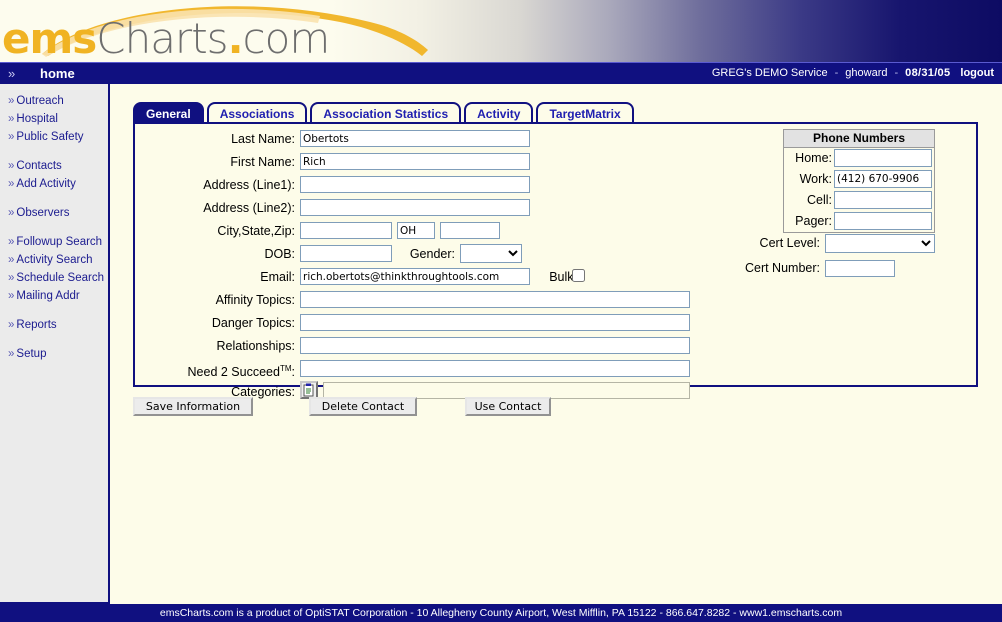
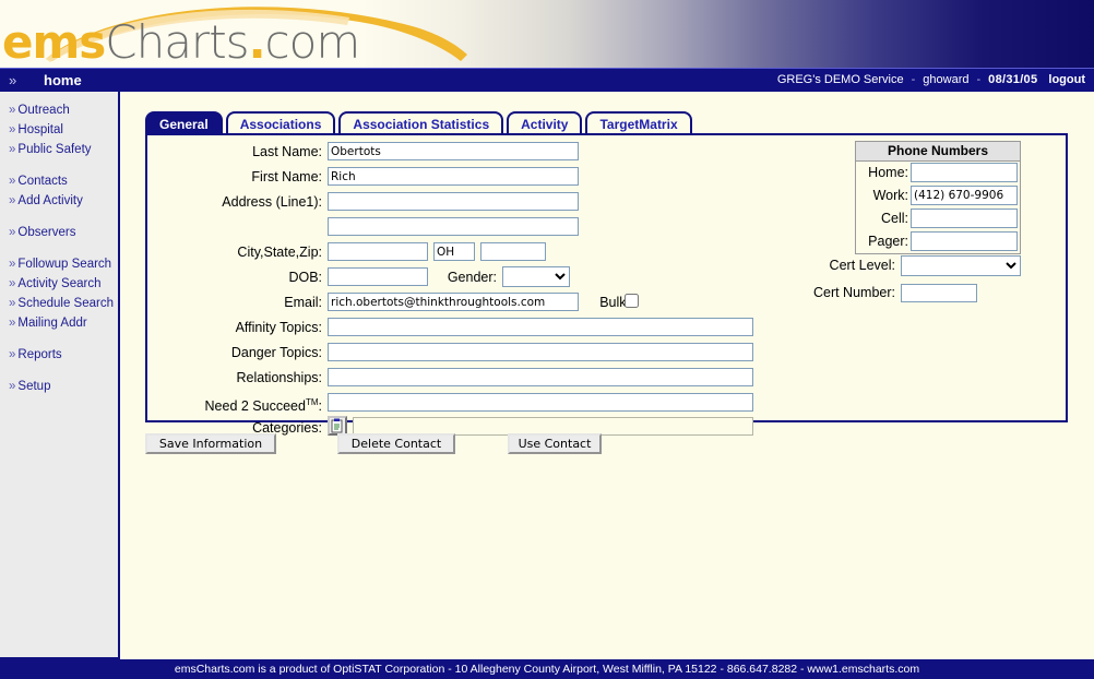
  emsCharts.com
  »
  home
  GREG's DEMO Service - ghoward - 08/31/05 logout
  » Outreach
  » Hospital
  » Public Safety
  » Contacts
  » Add Activity
  » Observers
  » Followup Search
  » Activity Search
  » Schedule Search
  » Mailing Addr
  » Reports
  » Setup
  General Associations Association Statistics Activity TargetMatrix
  Last Name:
  Obertots
  First Name:
  Rich
  Address (Line1):
- Address (Line2):
  City,State,Zip:
  OH
  DOB:
  Gender:
  Email:
  rich.obertots@thinkthroughtools.com
  Bulk:
  Affinity Topics:
  Danger Topics:
  Relationships:
  Need 2 SucceedTM:
  Categories:
  Phone Numbers
  Home:
  Work:
  (412) 670-9906
  Cell:
  Pager:
  Cert Level:
  Cert Number:
  Save Information
  Delete Contact
  Use Contact
  emsCharts.com is a product of OptiSTAT Corporation - 10 Allegheny County Airport, West Mifflin, PA 15122 - 866.647.8282 - www1.emscharts.com
